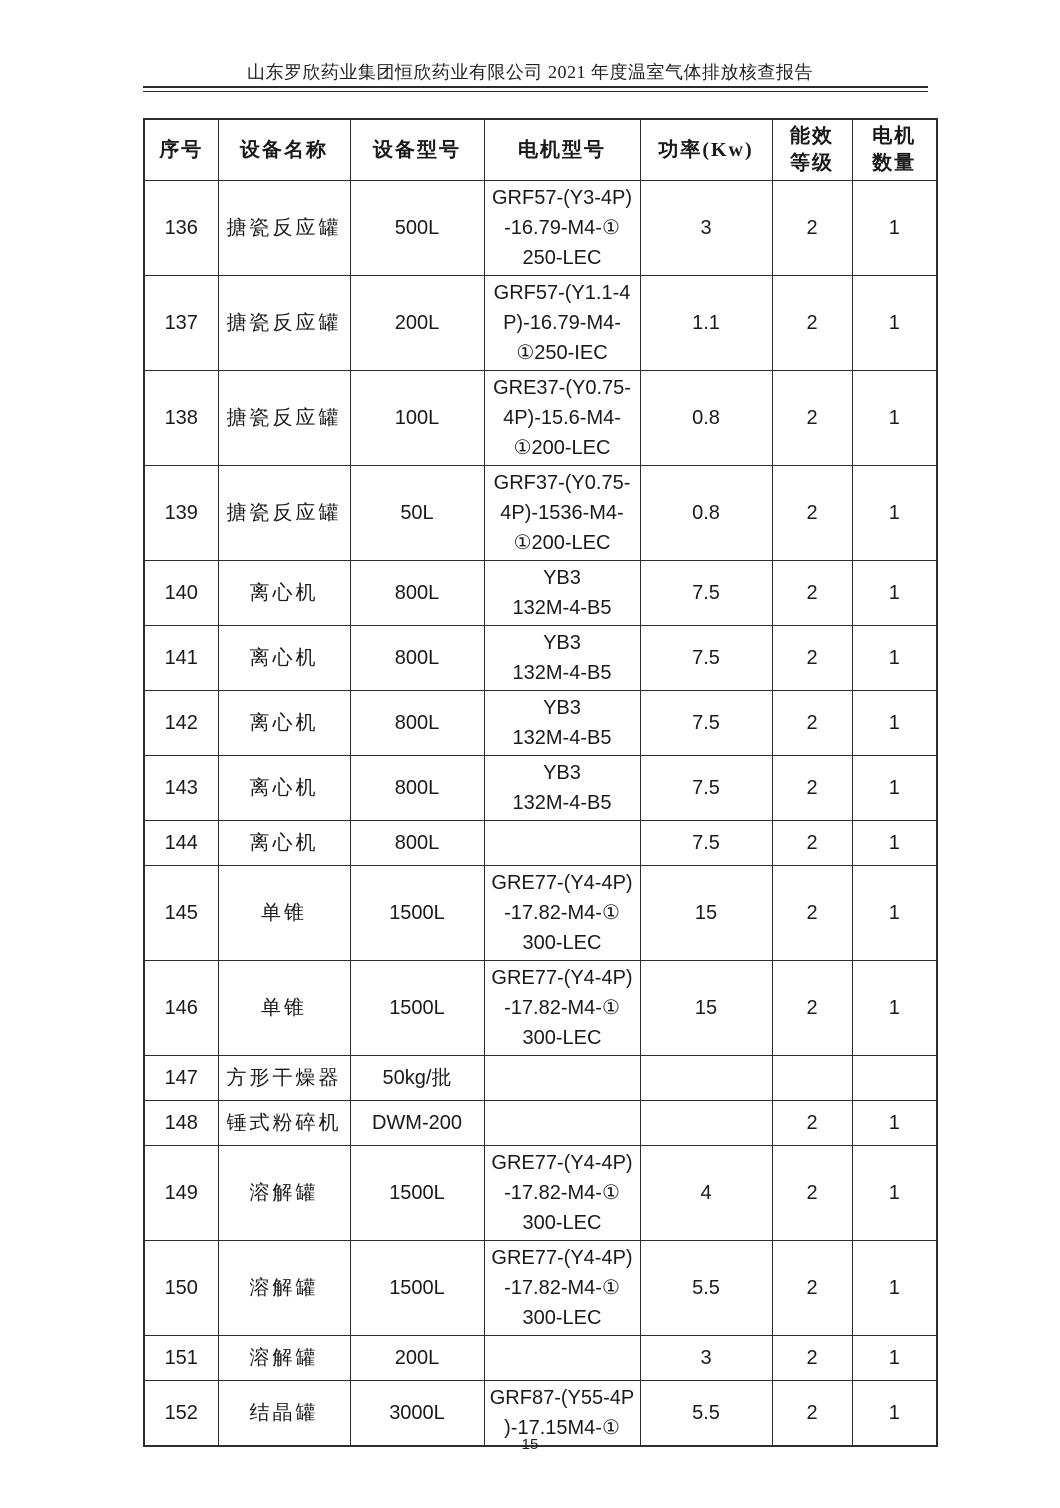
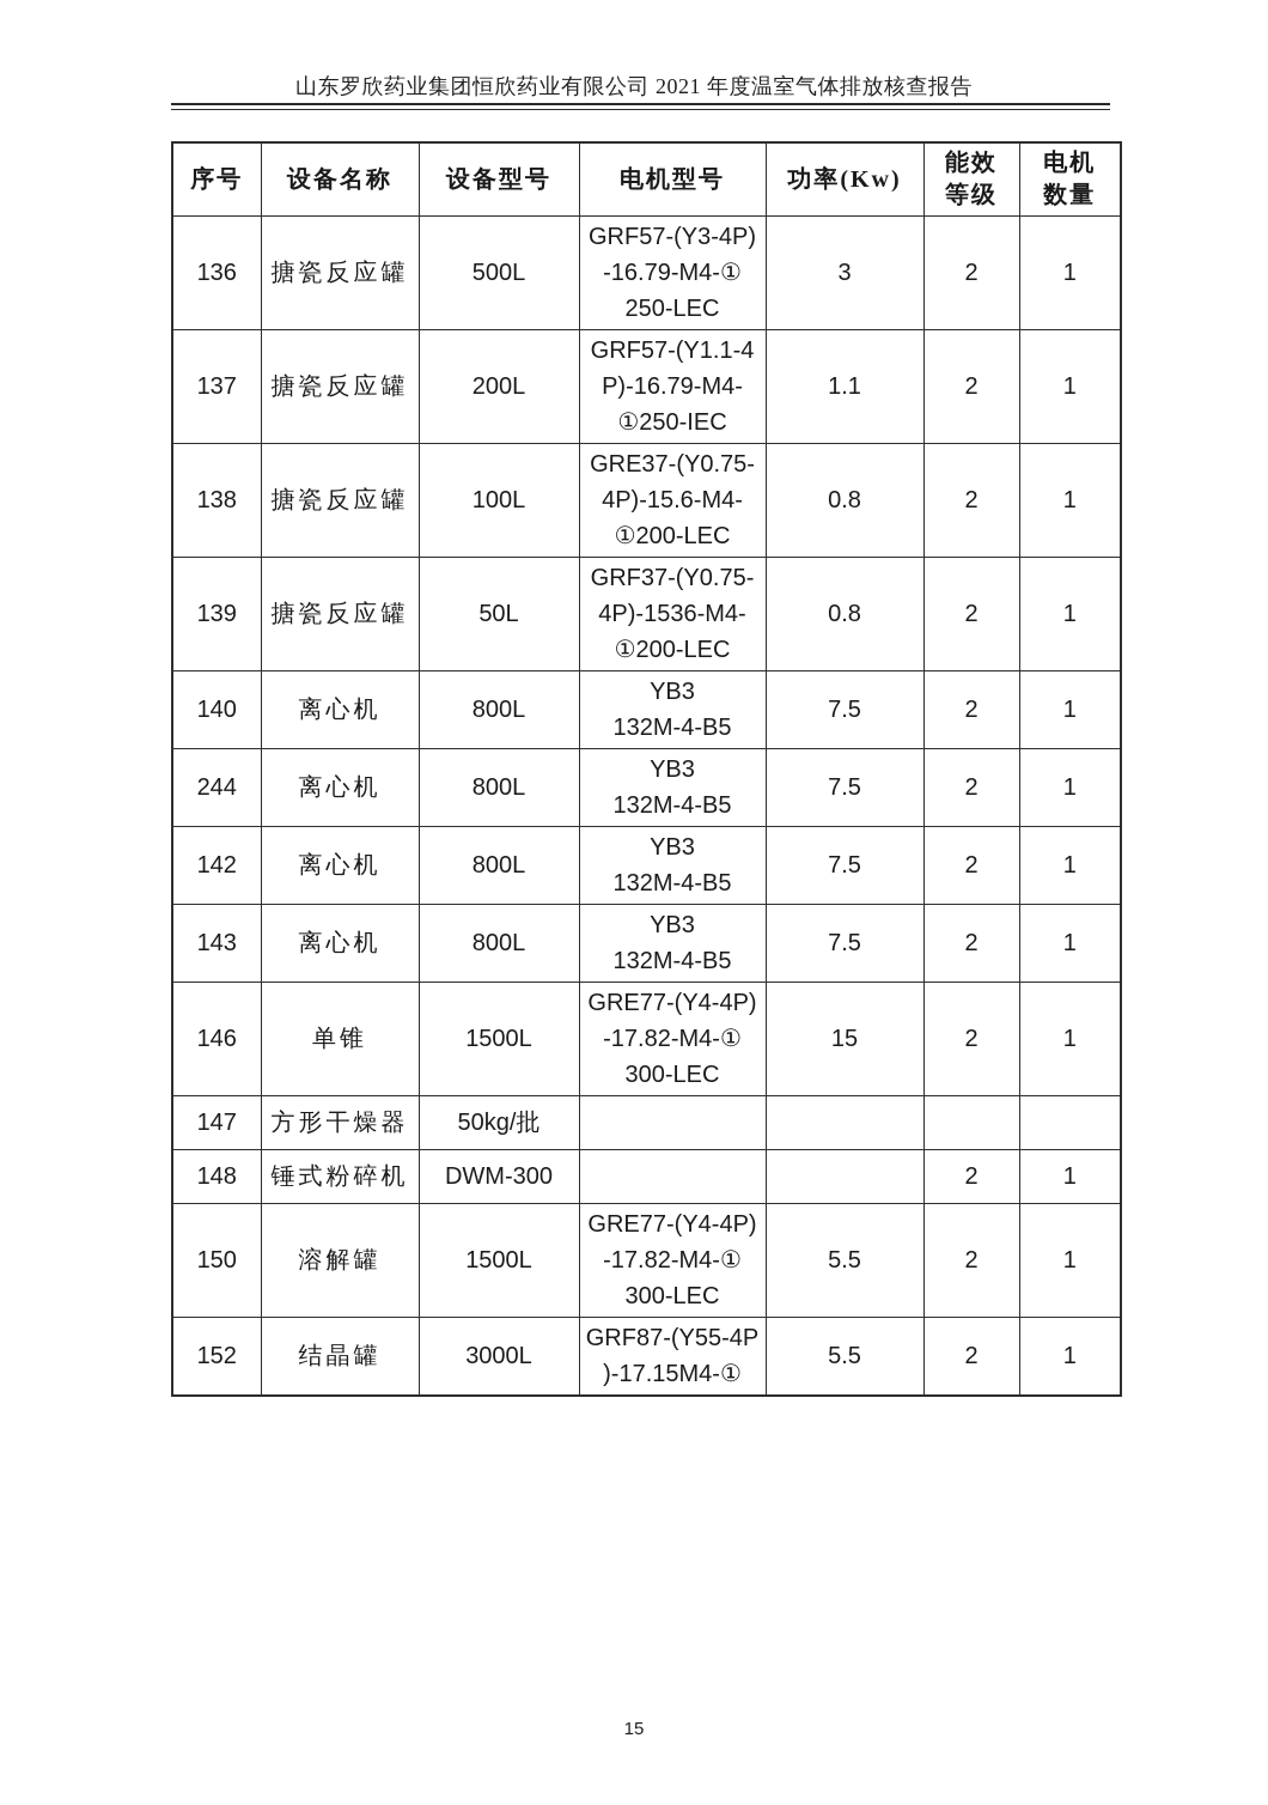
  山东罗欣药业集团恒欣药业有限公司 2021 年度温室气体排放核查报告
  序号	设备名称	设备型号	电机型号	功率(Kw)	能效 等级	电机 数量
  136	搪瓷反应罐	500L	GRF57-(Y3-4P) -16.79-M4-① 250-LEC	3	2	1
  137	搪瓷反应罐	200L	GRF57-(Y1.1-4 P)-16.79-M4- ①250-IEC	1.1	2	1
  138	搪瓷反应罐	100L	GRE37-(Y0.75- 4P)-15.6-M4- ①200-LEC	0.8	2	1
  139	搪瓷反应罐	50L	GRF37-(Y0.75- 4P)-1536-M4- ①200-LEC	0.8	2	1
  140	离心机	800L	YB3 132M-4-B5	7.5	2	1
- 141	离心机	800L	YB3 132M-4-B5	7.5	2	1
+ 244	离心机	800L	YB3 132M-4-B5	7.5	2	1
  142	离心机	800L	YB3 132M-4-B5	7.5	2	1
  143	离心机	800L	YB3 132M-4-B5	7.5	2	1
- 144	离心机	800L		7.5	2	1
- 145	单锥	1500L	GRE77-(Y4-4P) -17.82-M4-① 300-LEC	15	2	1
  146	单锥	1500L	GRE77-(Y4-4P) -17.82-M4-① 300-LEC	15	2	1
  147	方形干燥器	50kg/批
- 148	锤式粉碎机	DWM-200			2	1
+ 148	锤式粉碎机	DWM-300			2	1
- 149	溶解罐	1500L	GRE77-(Y4-4P) -17.82-M4-① 300-LEC	4	2	1
  150	溶解罐	1500L	GRE77-(Y4-4P) -17.82-M4-① 300-LEC	5.5	2	1
- 151	溶解罐	200L		3	2	1
  152	结晶罐	3000L	GRF87-(Y55-4P )-17.15M4-①	5.5	2	1
  15
